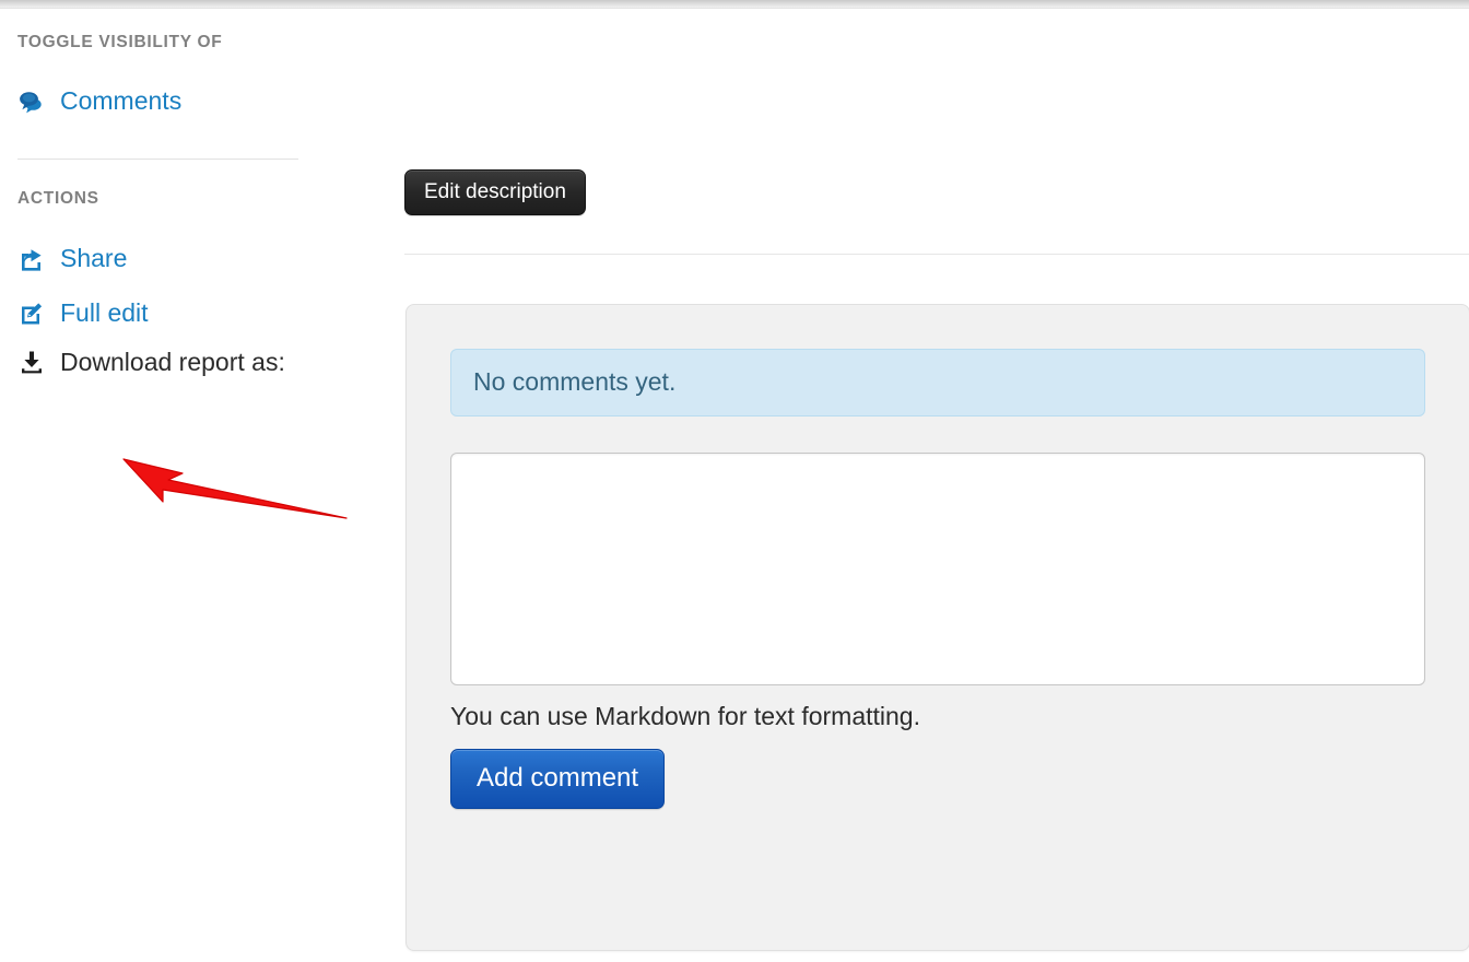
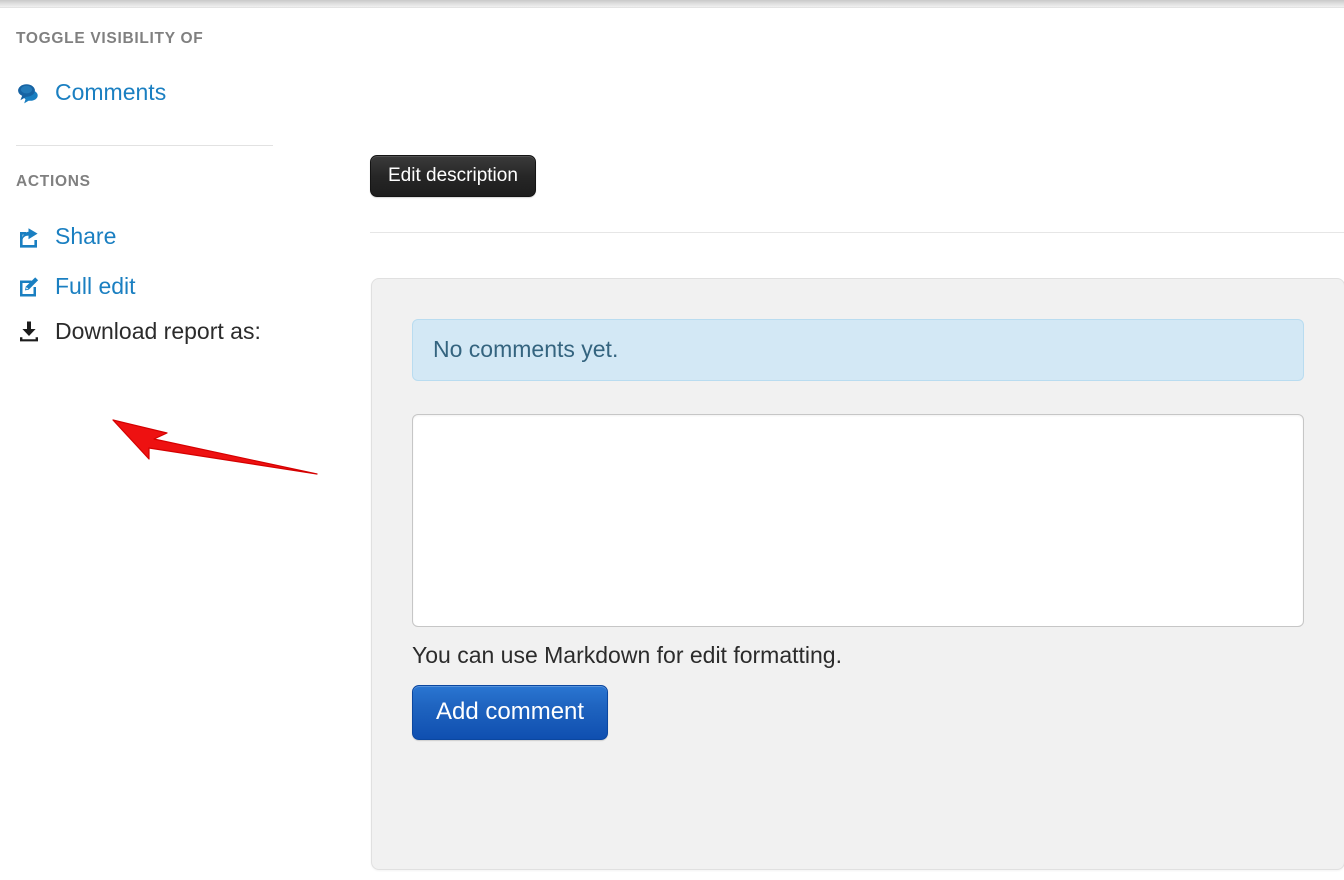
  TOGGLE VISIBILITY OF
  Comments
  ACTIONS
  Share
  Full edit
  Download report as:
  Edit description
  No comments yet.
- You can use Markdown for text formatting.
+ You can use Markdown for edit formatting.
  Add comment
